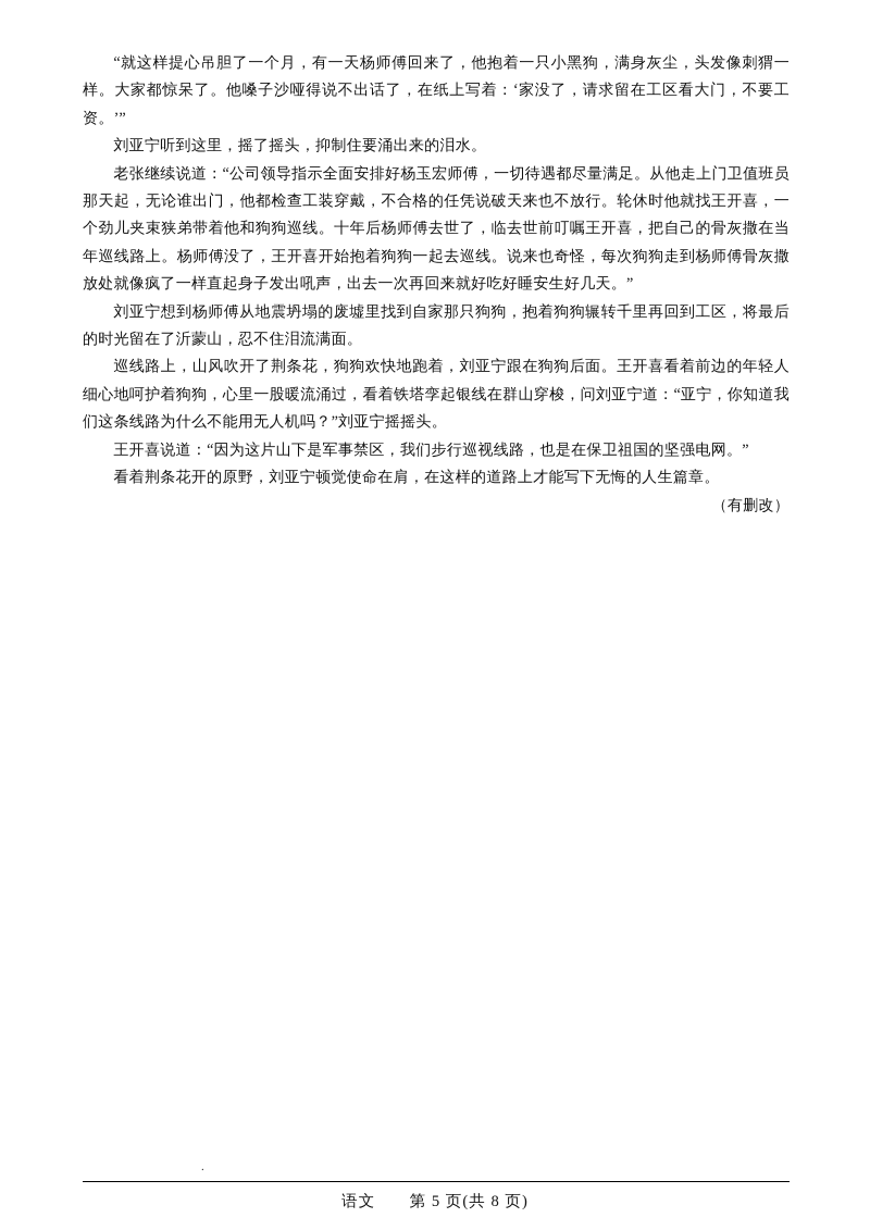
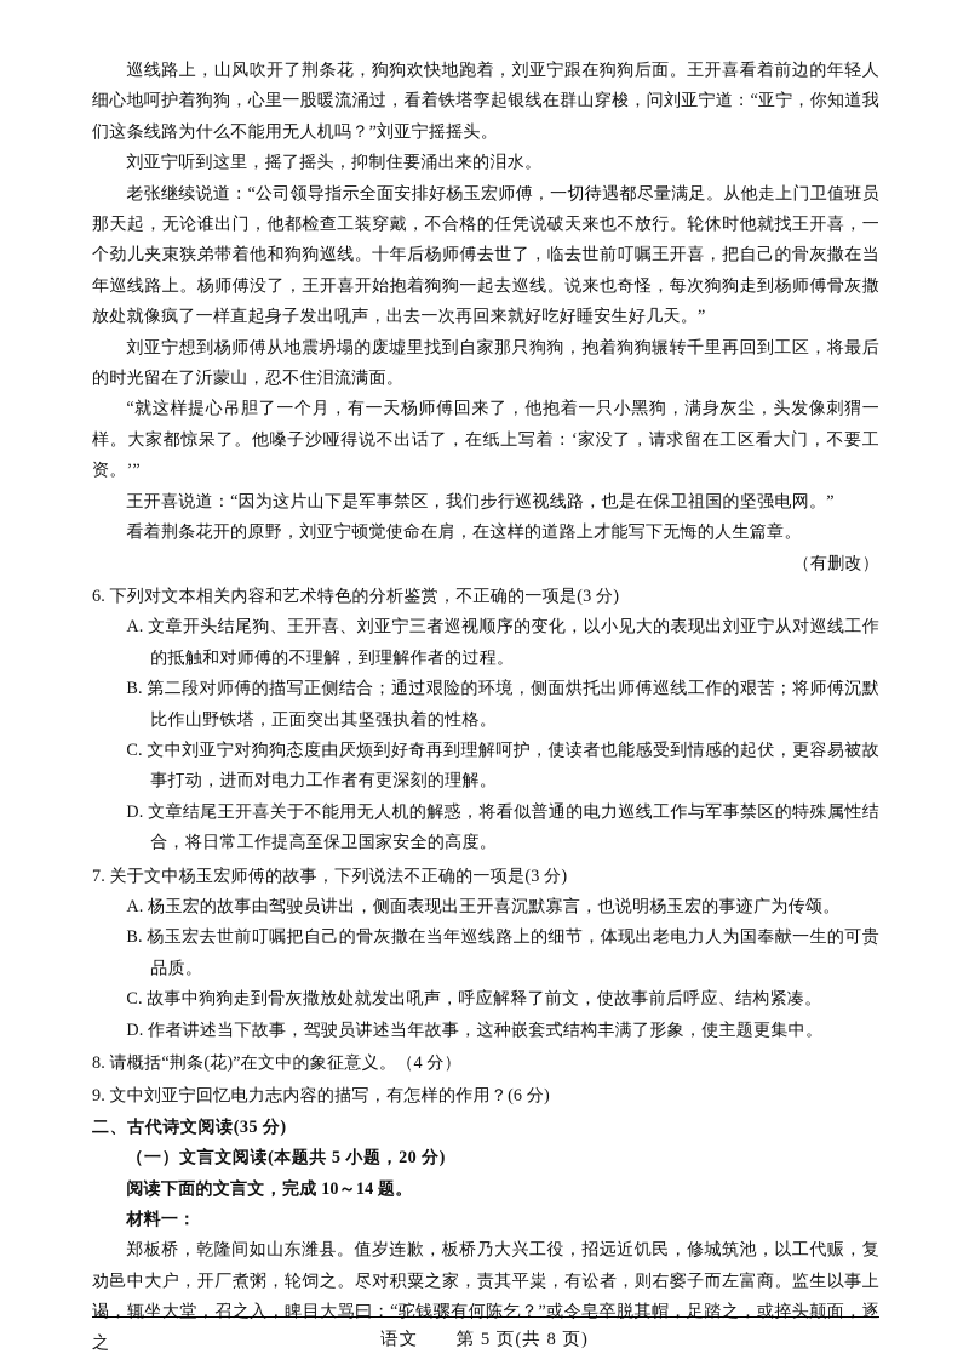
- “就这样提心吊胆了一个月，有一天杨师傅回来了，他抱着一只小黑狗，满身灰尘，头发像刺猬一样。大家都惊呆了。他嗓子沙哑得说不出话了，在纸上写着：‘家没了，请求留在工区看大门，不要工资。’”
+ 巡线路上，山风吹开了荆条花，狗狗欢快地跑着，刘亚宁跟在狗狗后面。王开喜看着前边的年轻人细心地呵护着狗狗，心里一股暖流涌过，看着铁塔孪起银线在群山穿梭，问刘亚宁道：“亚宁，你知道我们这条线路为什么不能用无人机吗？”刘亚宁摇摇头。
  刘亚宁听到这里，摇了摇头，抑制住要涌出来的泪水。
  老张继续说道：“公司领导指示全面安排好杨玉宏师傅，一切待遇都尽量满足。从他走上门卫值班员那天起，无论谁出门，他都检查工装穿戴，不合格的任凭说破天来也不放行。轮休时他就找王开喜，一个劲儿夹束狭弟带着他和狗狗巡线。十年后杨师傅去世了，临去世前叮嘱王开喜，把自己的骨灰撒在当年巡线路上。杨师傅没了，王开喜开始抱着狗狗一起去巡线。说来也奇怪，每次狗狗走到杨师傅骨灰撒放处就像疯了一样直起身子发出吼声，出去一次再回来就好吃好睡安生好几天。”
  刘亚宁想到杨师傅从地震坍塌的废墟里找到自家那只狗狗，抱着狗狗辗转千里再回到工区，将最后的时光留在了沂蒙山，忍不住泪流满面。
- 巡线路上，山风吹开了荆条花，狗狗欢快地跑着，刘亚宁跟在狗狗后面。王开喜看着前边的年轻人细心地呵护着狗狗，心里一股暖流涌过，看着铁塔孪起银线在群山穿梭，问刘亚宁道：“亚宁，你知道我们这条线路为什么不能用无人机吗？”刘亚宁摇摇头。
+ “就这样提心吊胆了一个月，有一天杨师傅回来了，他抱着一只小黑狗，满身灰尘，头发像刺猬一样。大家都惊呆了。他嗓子沙哑得说不出话了，在纸上写着：‘家没了，请求留在工区看大门，不要工资。’”
  王开喜说道：“因为这片山下是军事禁区，我们步行巡视线路，也是在保卫祖国的坚强电网。”
  看着荆条花开的原野，刘亚宁顿觉使命在肩，在这样的道路上才能写下无悔的人生篇章。
  （有删改）
+ 6. 下列对文本相关内容和艺术特色的分析鉴赏，不正确的一项是(3 分)
+ A. 文章开头结尾狗、王开喜、刘亚宁三者巡视顺序的变化，以小见大的表现出刘亚宁从对巡线工作的抵触和对师傅的不理解，到理解作者的过程。
+ B. 第二段对师傅的描写正侧结合；通过艰险的环境，侧面烘托出师傅巡线工作的艰苦；将师傅沉默比作山野铁塔，正面突出其坚强执着的性格。
+ C. 文中刘亚宁对狗狗态度由厌烦到好奇再到理解呵护，使读者也能感受到情感的起伏，更容易被故事打动，进而对电力工作者有更深刻的理解。
+ D. 文章结尾王开喜关于不能用无人机的解惑，将看似普通的电力巡线工作与军事禁区的特殊属性结合，将日常工作提高至保卫国家安全的高度。
+ 7. 关于文中杨玉宏师傅的故事，下列说法不正确的一项是(3 分)
+ A. 杨玉宏的故事由驾驶员讲出，侧面表现出王开喜沉默寡言，也说明杨玉宏的事迹广为传颂。
+ B. 杨玉宏去世前叮嘱把自己的骨灰撒在当年巡线路上的细节，体现出老电力人为国奉献一生的可贵品质。
+ C. 故事中狗狗走到骨灰撒放处就发出吼声，呼应解释了前文，使故事前后呼应、结构紧凑。
+ D. 作者讲述当下故事，驾驶员讲述当年故事，这种嵌套式结构丰满了形象，使主题更集中。
+ 8. 请概括“荆条(花)”在文中的象征意义。（4 分）
+ 9. 文中刘亚宁回忆电力志内容的描写，有怎样的作用？(6 分)
+ 二、古代诗文阅读(35 分)
+ （一）文言文阅读(本题共 5 小题，20 分)
+ 阅读下面的文言文，完成 10～14 题。
+ 材料一：
+ 郑板桥，乾隆间如山东潍县。值岁连歉，板桥乃大兴工役，招远近饥民，修城筑池，以工代赈，复劝邑中大户，开厂煮粥，轮饲之。尽对积粟之家，责其平粜，有讼者，则右窭子而左富商。监生以事上谒，辄坐大堂，召之入，睥目大骂曰：“驼钱骡有何陈乞？”或令皂卒脱其帽，足踏之，或捽头颠面，逐之
  .
  语文 第 5 页(共 8 页)
